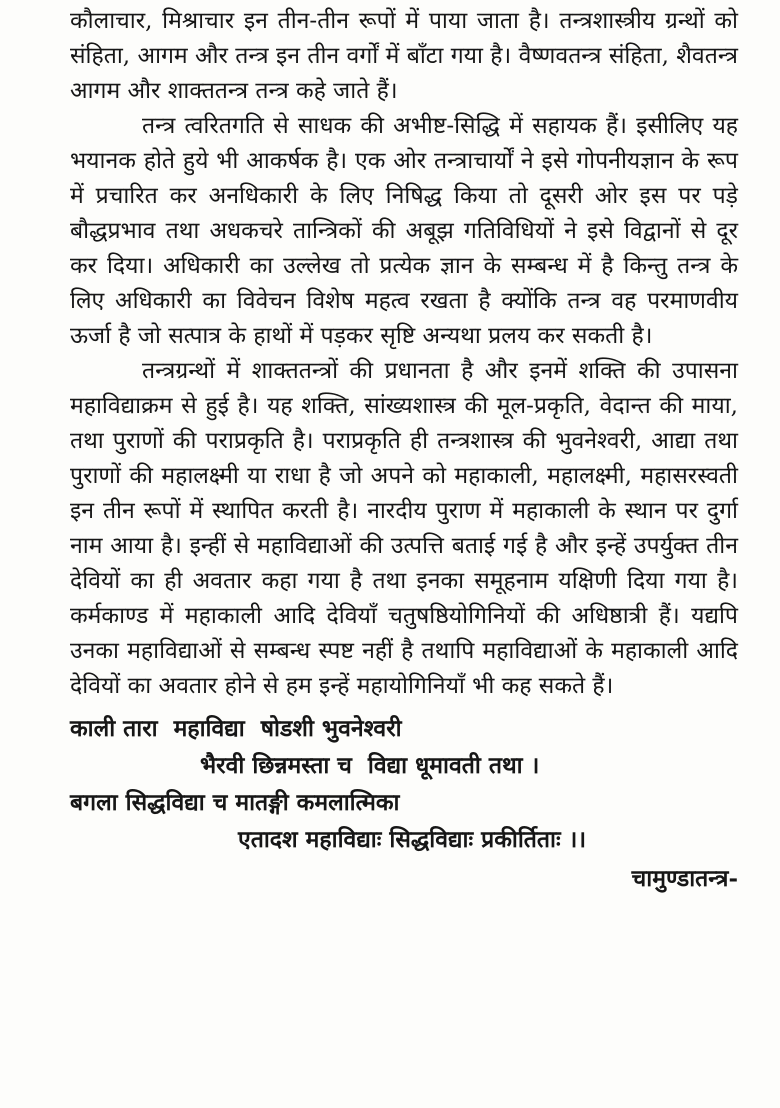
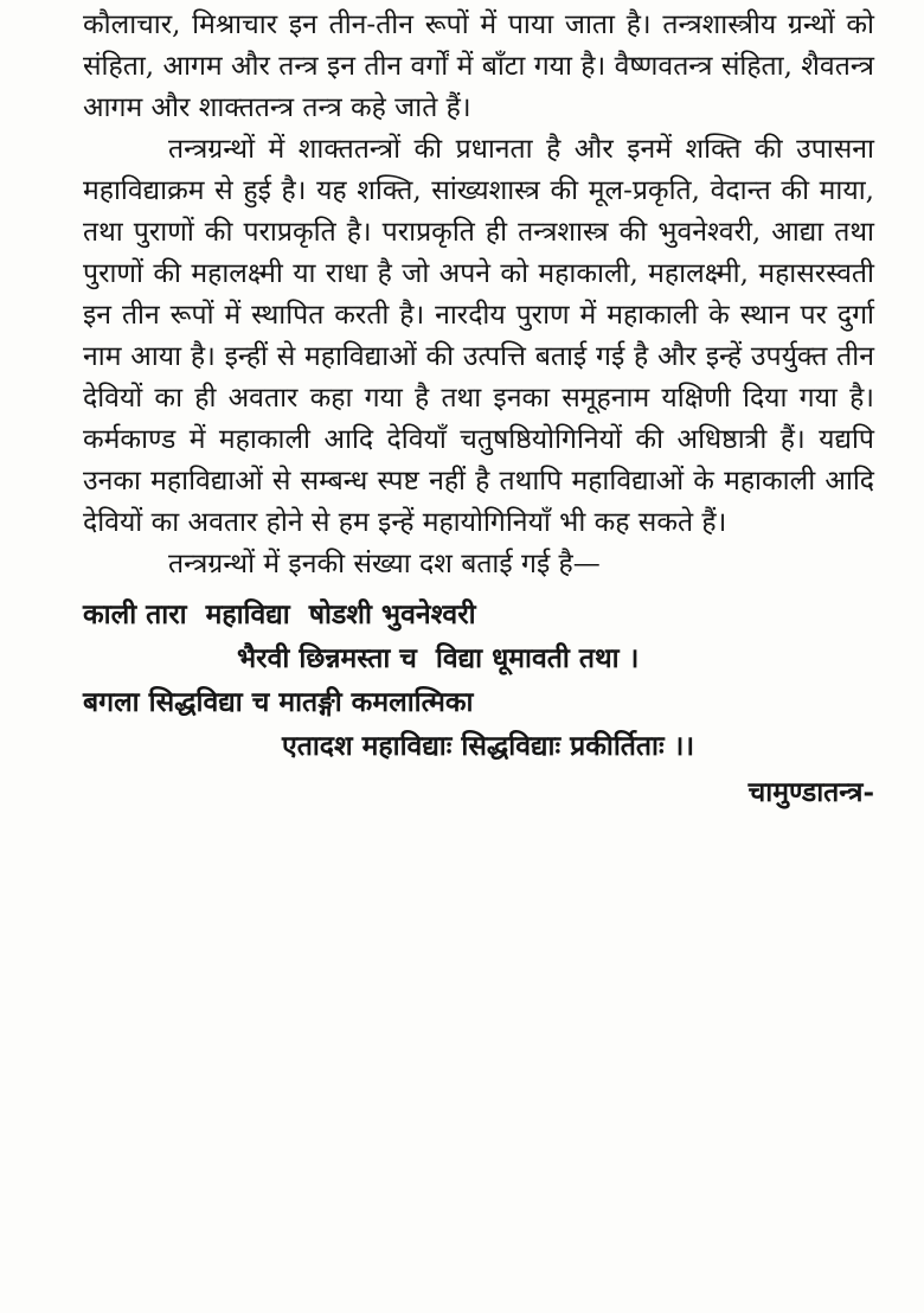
  कौलाचार, मिश्राचार इन तीन-तीन रूपों में पाया जाता है। तन्त्रशास्त्रीय ग्रन्थों को संहिता, आगम और तन्त्र इन तीन वर्गों में बाँटा गया है। वैष्णवतन्त्र संहिता, शैवतन्त्र आगम और शाक्ततन्त्र तन्त्र कहे जाते हैं।
- तन्त्र त्वरितगति से साधक की अभीष्ट-सिद्धि में सहायक हैं। इसीलिए यह भयानक होते हुये भी आकर्षक है। एक ओर तन्त्राचार्यों ने इसे गोपनीयज्ञान के रूप में प्रचारित कर अनधिकारी के लिए निषिद्ध किया तो दूसरी ओर इस पर पड़े बौद्धप्रभाव तथा अधकचरे तान्त्रिकों की अबूझ गतिविधियों ने इसे विद्वानों से दूर कर दिया। अधिकारी का उल्लेख तो प्रत्येक ज्ञान के सम्बन्ध में है किन्तु तन्त्र के लिए अधिकारी का विवेचन विशेष महत्व रखता है क्योंकि तन्त्र वह परमाणवीय ऊर्जा है जो सत्पात्र के हाथों में पड़कर सृष्टि अन्यथा प्रलय कर सकती है।
  तन्त्रग्रन्थों में शाक्ततन्त्रों की प्रधानता है और इनमें शक्ति की उपासना महाविद्याक्रम से हुई है। यह शक्ति, सांख्यशास्त्र की मूल-प्रकृति, वेदान्त की माया, तथा पुराणों की पराप्रकृति है। पराप्रकृति ही तन्त्रशास्त्र की भुवनेश्वरी, आद्या तथा पुराणों की महालक्ष्मी या राधा है जो अपने को महाकाली, महालक्ष्मी, महासरस्वती इन तीन रूपों में स्थापित करती है। नारदीय पुराण में महाकाली के स्थान पर दुर्गा नाम आया है। इन्हीं से महाविद्याओं की उत्पत्ति बताई गई है और इन्हें उपर्युक्त तीन देवियों का ही अवतार कहा गया है तथा इनका समूहनाम यक्षिणी दिया गया है। कर्मकाण्ड में महाकाली आदि देवियाँ चतुषष्ठियोगिनियों की अधिष्ठात्री हैं। यद्यपि उनका महाविद्याओं से सम्बन्ध स्पष्ट नहीं है तथापि महाविद्याओं के महाकाली आदि देवियों का अवतार होने से हम इन्हें महायोगिनियाँ भी कह सकते हैं।
+ तन्त्रग्रन्थों में इनकी संख्या दश बताई गई है—
  काली तारा महाविद्या षोडशी भुवनेश्वरी
  भैरवी छिन्नमस्ता च विद्या धूमावती तथा ।
  बगला सिद्धविद्या च मातङ्गी कमलात्मिका
  एतादश महाविद्याः सिद्धविद्याः प्रकीर्तिताः ।।
  चामुण्डातन्त्र-
